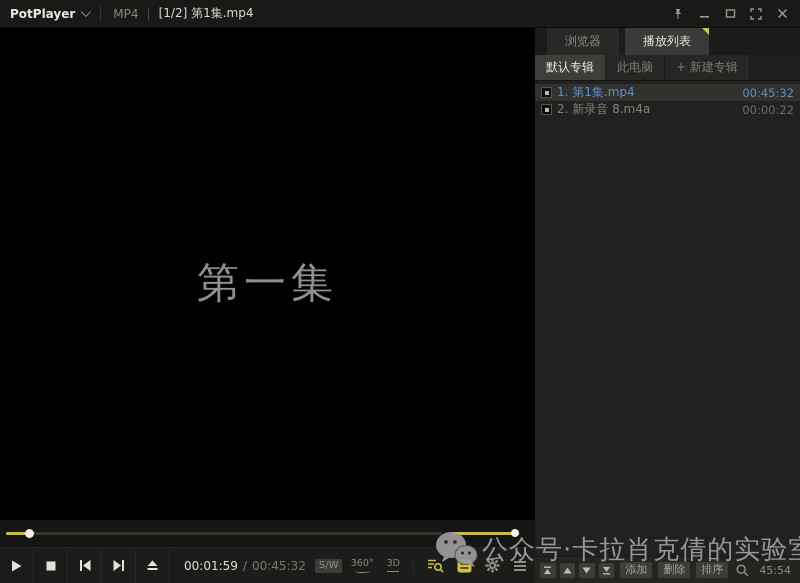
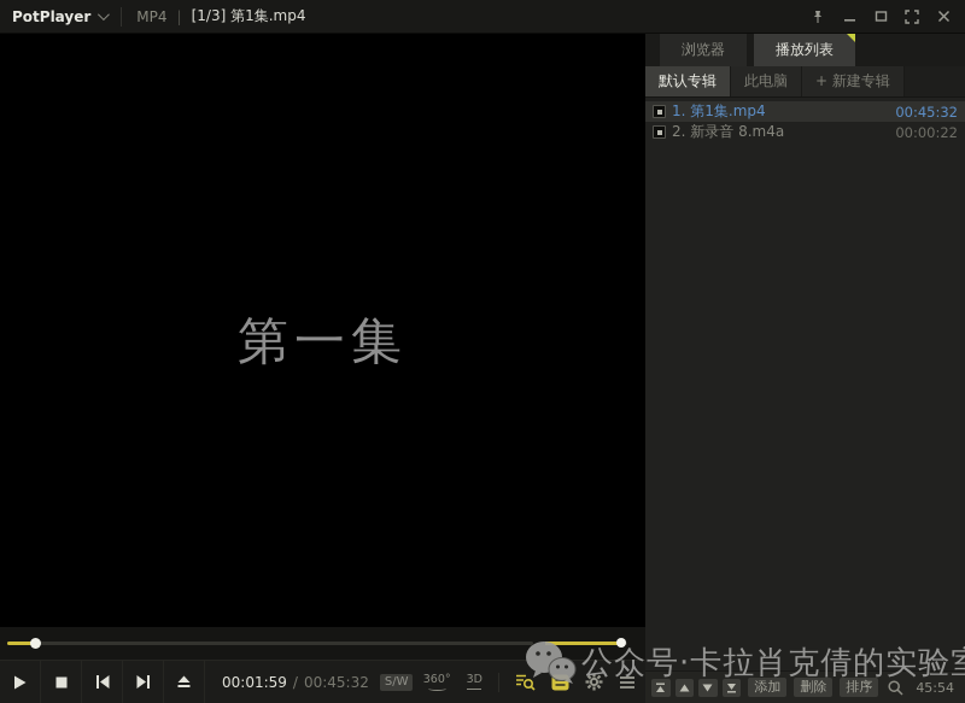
  PotPlayer
  MP4
  |
- [1/2] 第1集.mp4
+ [1/3] 第1集.mp4
  第一集
  00:01:59
  /
  00:45:32
  S/W
  360°
  3D
  浏览器
  播放列表
  默认专辑
  此电脑
  + 新建专辑
  1. 第1集.mp4
  00:45:32
  2. 新录音 8.m4a
  00:00:22
  添加
  删除
  排序
  45:54
  公众号·卡拉肖克倩的实验
